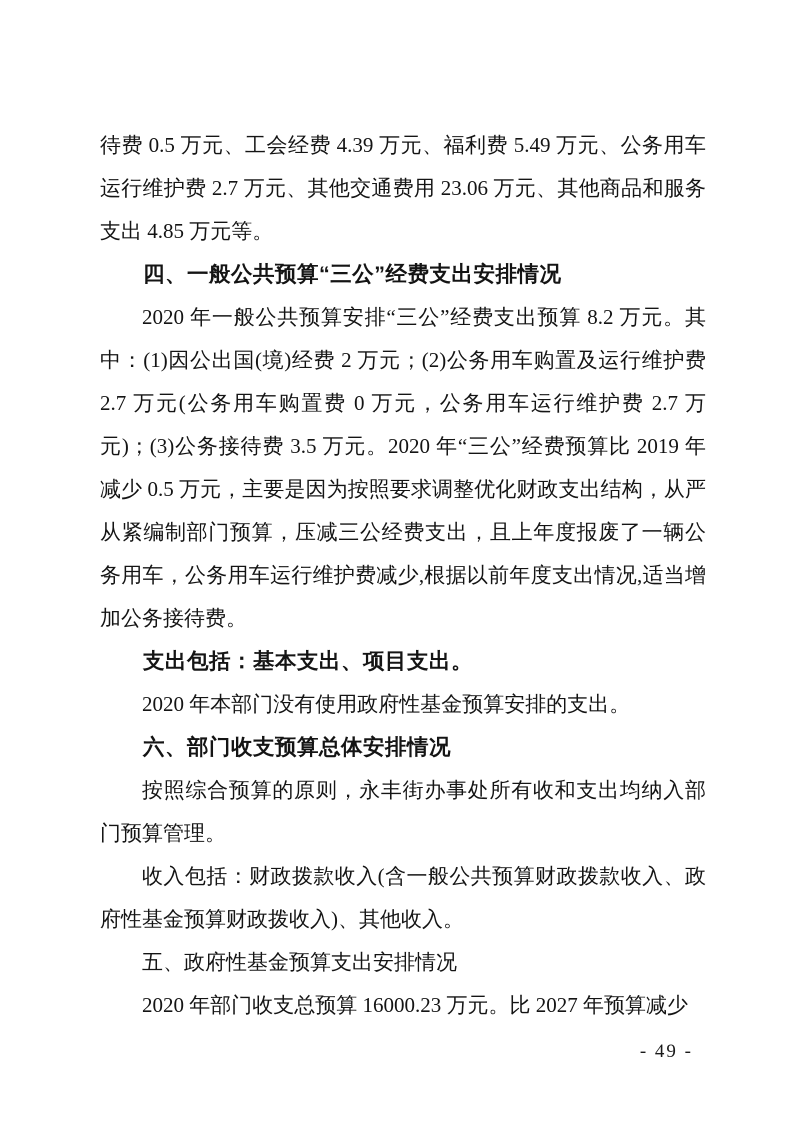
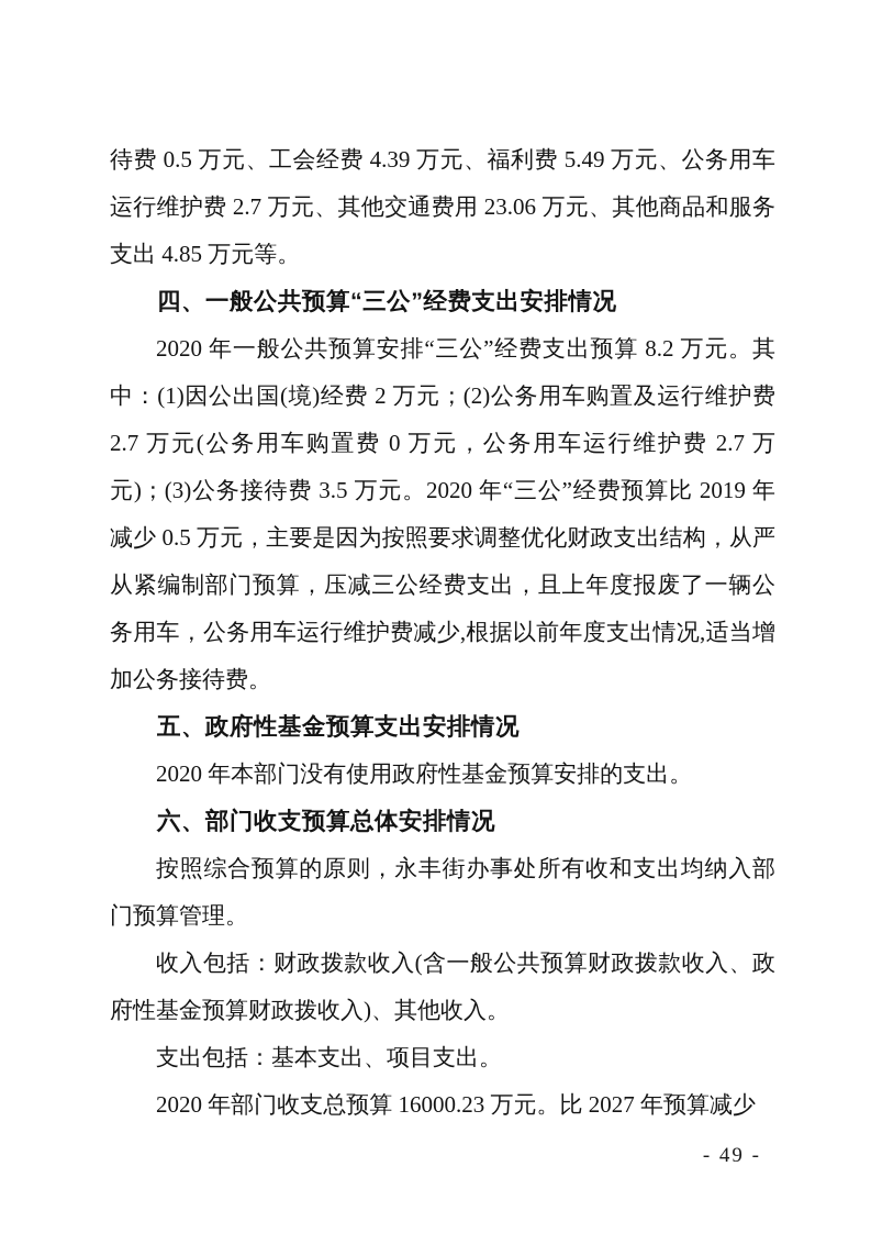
  待费 0.5 万元、工会经费 4.39 万元、福利费 5.49 万元、公务用车运行维护费 2.7 万元、其他交通费用 23.06 万元、其他商品和服务支出 4.85 万元等。
  四、一般公共预算“三公”经费支出安排情况
  2020 年一般公共预算安排“三公”经费支出预算 8.2 万元。其中：(1)因公出国(境)经费 2 万元；(2)公务用车购置及运行维护费 2.7 万元(公务用车购置费 0 万元，公务用车运行维护费 2.7 万元)；(3)公务接待费 3.5 万元。2020 年“三公”经费预算比 2019 年减少 0.5 万元，主要是因为按照要求调整优化财政支出结构，从严从紧编制部门预算，压减三公经费支出，且上年度报废了一辆公务用车，公务用车运行维护费减少,根据以前年度支出情况,适当增加公务接待费。
- 支出包括：基本支出、项目支出。
+ 五、政府性基金预算支出安排情况
  2020 年本部门没有使用政府性基金预算安排的支出。
  六、部门收支预算总体安排情况
  按照综合预算的原则，永丰街办事处所有收和支出均纳入部门预算管理。
  收入包括：财政拨款收入(含一般公共预算财政拨款收入、政府性基金预算财政拨收入)、其他收入。
- 五、政府性基金预算支出安排情况
+ 支出包括：基本支出、项目支出。
  2020 年部门收支总预算 16000.23 万元。比 2027 年预算减少
  - 49 -
